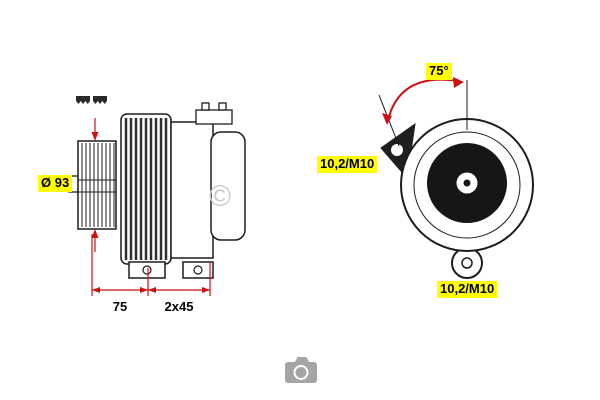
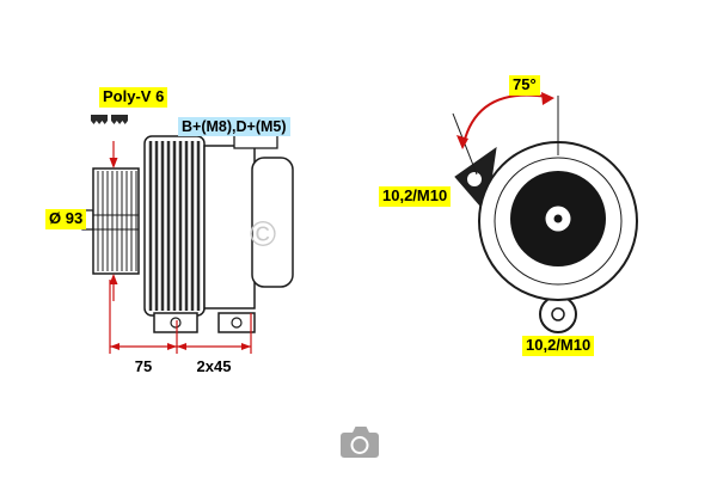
+ Poly-V 6
+ B+(M8),D+(M5)
  Ø 93
  75
  2x45
  75°
  10,2/M10
  10,2/M10
  ©
